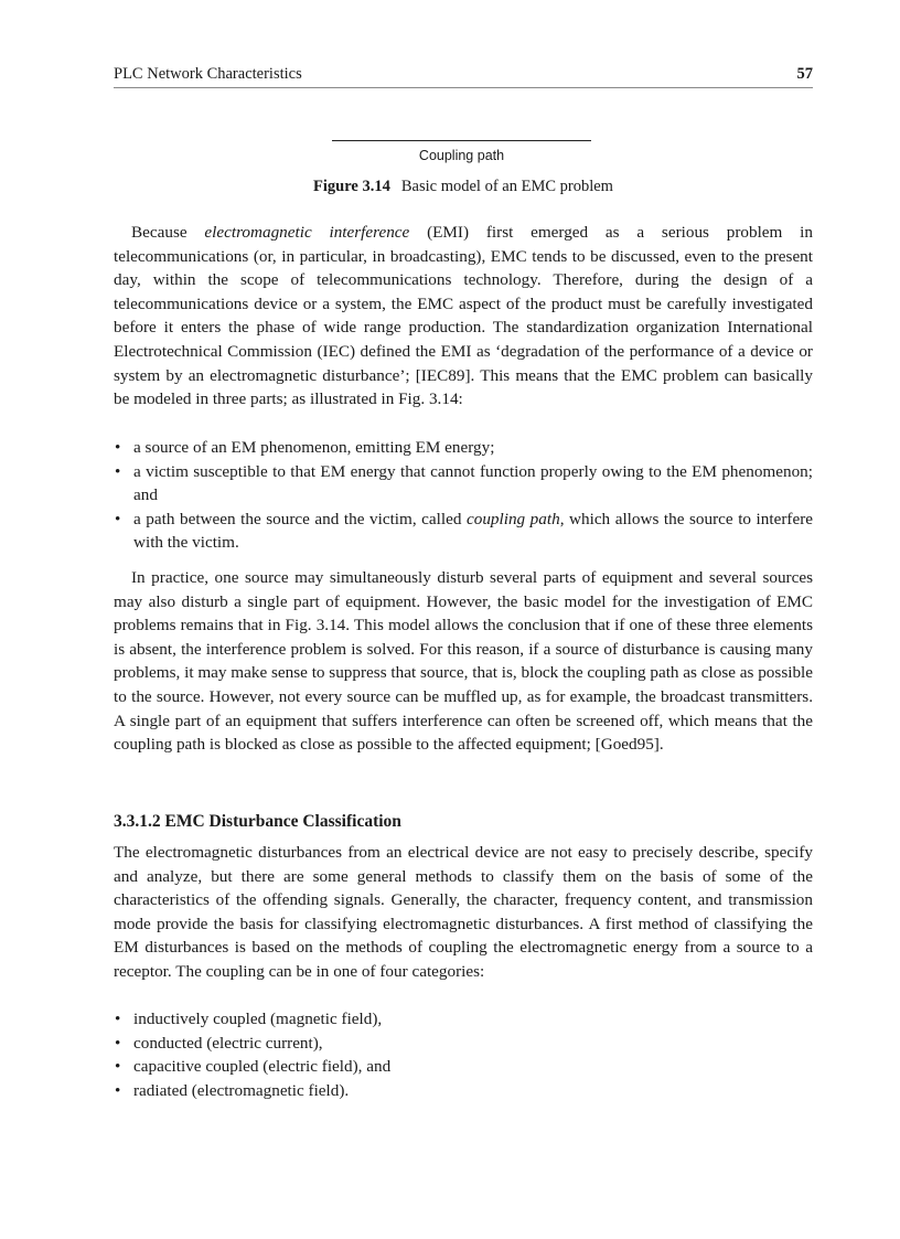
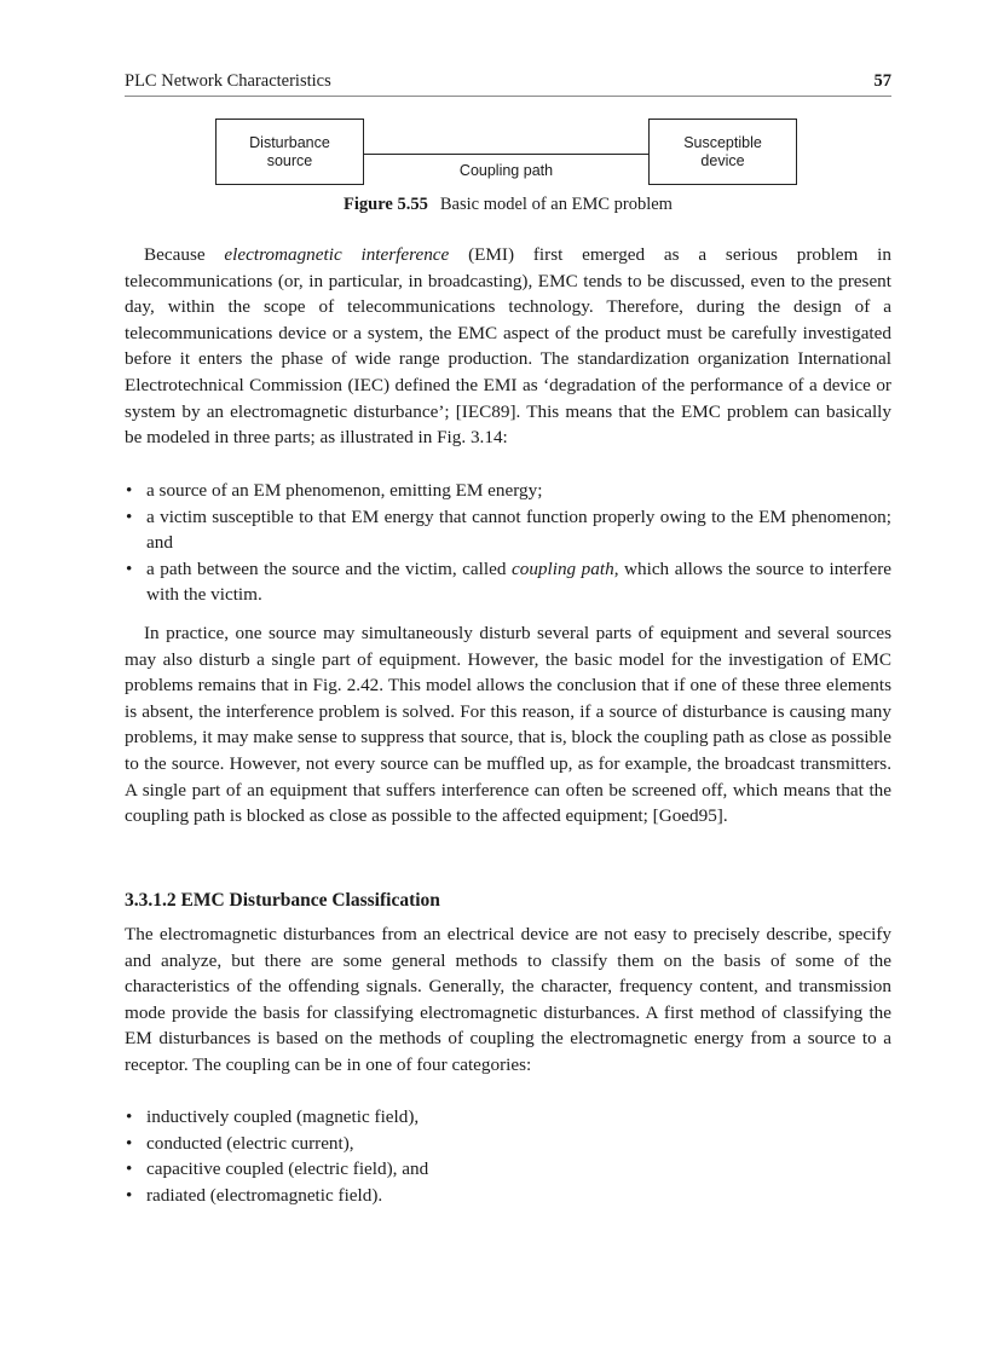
  PLC Network Characteristics
  57
+ Disturbance
+ source
  Coupling path
+ Susceptible
+ device
- Figure 3.14 Basic model of an EMC problem
+ Figure 5.55 Basic model of an EMC problem
  Because electromagnetic interference (EMI) first emerged as a serious problem in telecommunications (or, in particular, in broadcasting), EMC tends to be discussed, even to the present day, within the scope of telecommunications technology. Therefore, during the design of a telecommunications device or a system, the EMC aspect of the product must be carefully investigated before it enters the phase of wide range production. The standardization organization International Electrotechnical Commission (IEC) defined the EMI as ‘degradation of the performance of a device or system by an electromagnetic disturbance’; [IEC89]. This means that the EMC problem can basically be modeled in three parts; as illustrated in Fig. 3.14:
  •
  a source of an EM phenomenon, emitting EM energy;
  •
  a victim susceptible to that EM energy that cannot function properly owing to the EM phenomenon; and
  •
  a path between the source and the victim, called coupling path, which allows the source to interfere with the victim.
- In practice, one source may simultaneously disturb several parts of equipment and several sources may also disturb a single part of equipment. However, the basic model for the investigation of EMC problems remains that in Fig. 3.14. This model allows the conclusion that if one of these three elements is absent, the interference problem is solved. For this reason, if a source of disturbance is causing many problems, it may make sense to suppress that source, that is, block the coupling path as close as possible to the source. However, not every source can be muffled up, as for example, the broadcast transmitters. A single part of an equipment that suffers interference can often be screened off, which means that the coupling path is blocked as close as possible to the affected equipment; [Goed95].
+ In practice, one source may simultaneously disturb several parts of equipment and several sources may also disturb a single part of equipment. However, the basic model for the investigation of EMC problems remains that in Fig. 2.42. This model allows the conclusion that if one of these three elements is absent, the interference problem is solved. For this reason, if a source of disturbance is causing many problems, it may make sense to suppress that source, that is, block the coupling path as close as possible to the source. However, not every source can be muffled up, as for example, the broadcast transmitters. A single part of an equipment that suffers interference can often be screened off, which means that the coupling path is blocked as close as possible to the affected equipment; [Goed95].
  3.3.1.2 EMC Disturbance Classification
  The electromagnetic disturbances from an electrical device are not easy to precisely describe, specify and analyze, but there are some general methods to classify them on the basis of some of the characteristics of the offending signals. Generally, the character, fre­quency content, and transmission mode provide the basis for classifying electromagnetic disturbances. A first method of classifying the EM disturbances is based on the methods of coupling the electromagnetic energy from a source to a receptor. The coupling can be in one of four categories:
  •
  inductively coupled (magnetic field),
  •
  conducted (electric current),
  •
  capacitive coupled (electric field), and
  •
  radiated (electromagnetic field).
